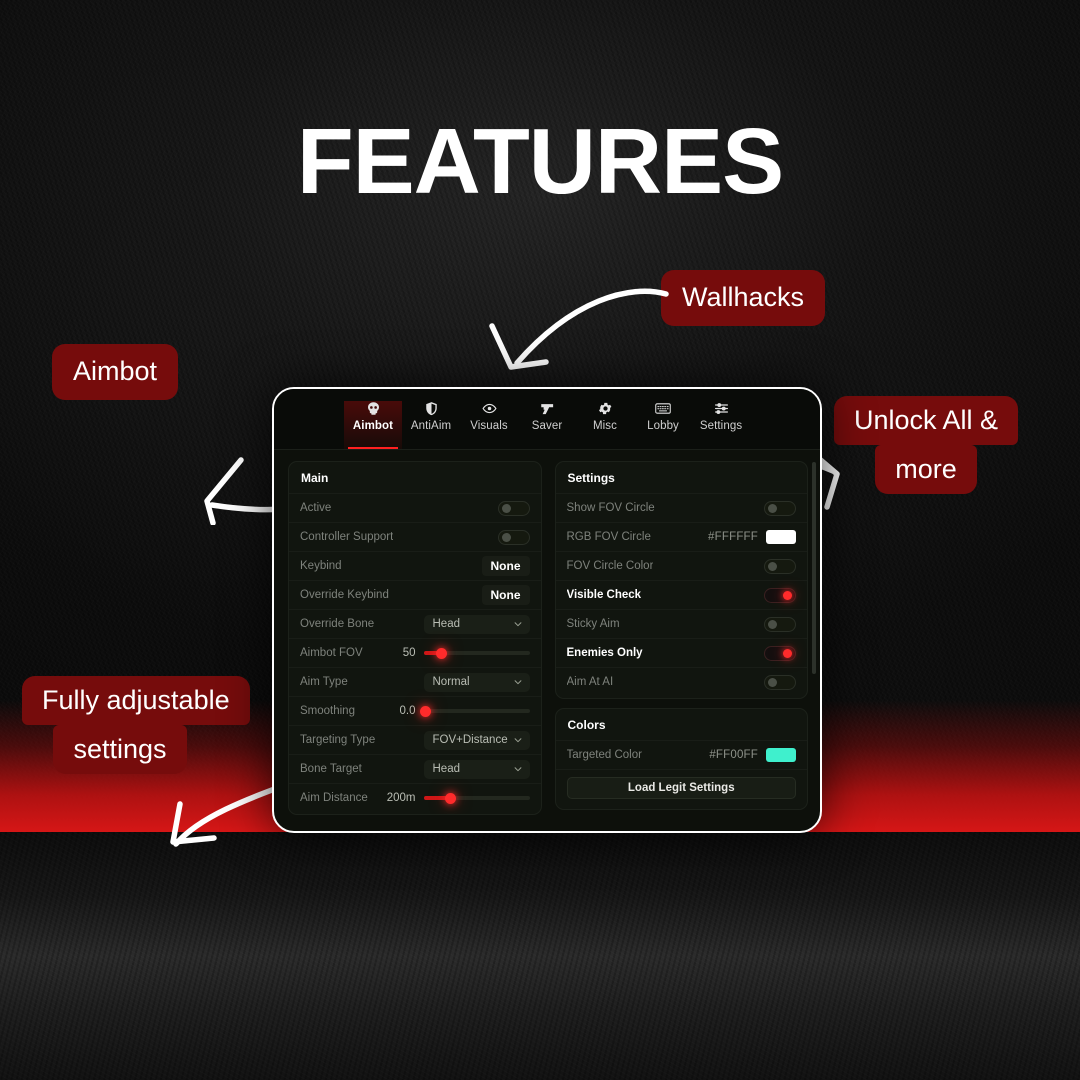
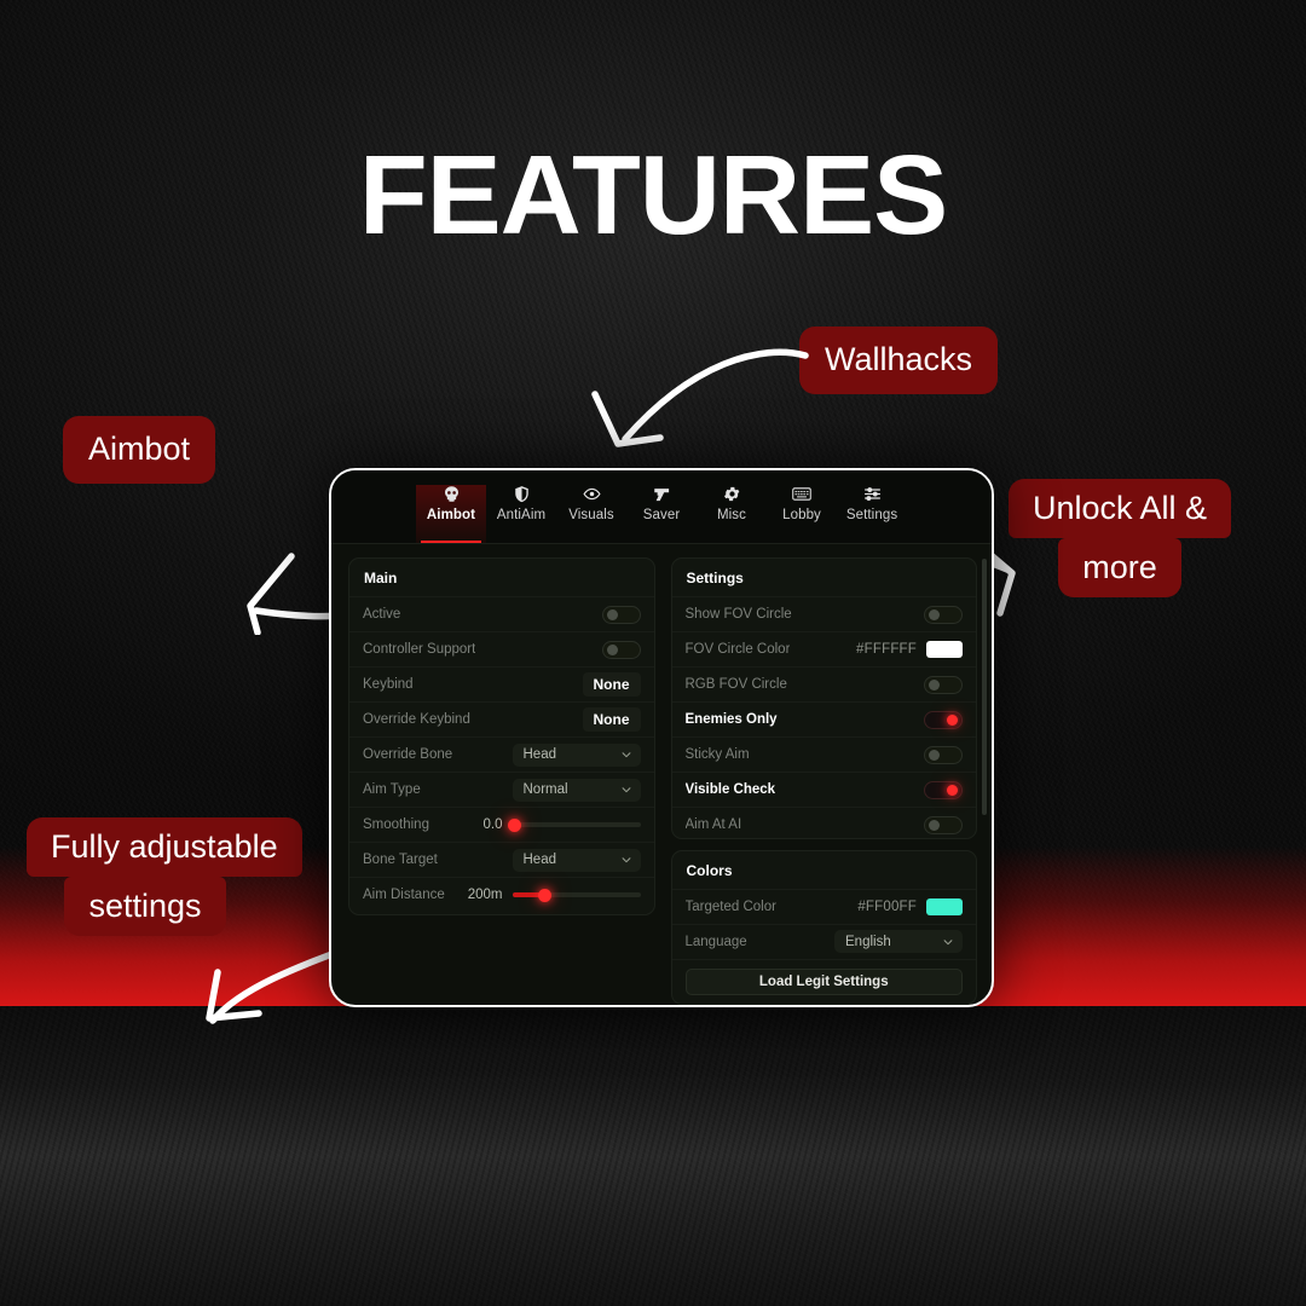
  FEATURES
  Aimbot
  Wallhacks
  Unlock All &
  more
  Fully adjustable
  settings
  Aimbot
  AntiAim
  Visuals
  Saver
  Misc
  Lobby
  Settings
  Main
  Active
  Controller Support
  Keybind
  None
  Override Keybind
  None
  Override Bone
  Head
- Aimbot FOV
- 50
  Aim Type
  Normal
  Smoothing
  0.0
- Targeting Type
- FOV+Distance
  Bone Target
  Head
  Aim Distance
  200m
  Settings
  Show FOV Circle
- RGB FOV Circle
+ FOV Circle Color
  #FFFFFF
- FOV Circle Color
+ RGB FOV Circle
- Visible Check
+ Enemies Only
  Sticky Aim
- Enemies Only
+ Visible Check
  Aim At AI
  Colors
  Targeted Color
  #FF00FF
+ Language
+ English
  Load Legit Settings
